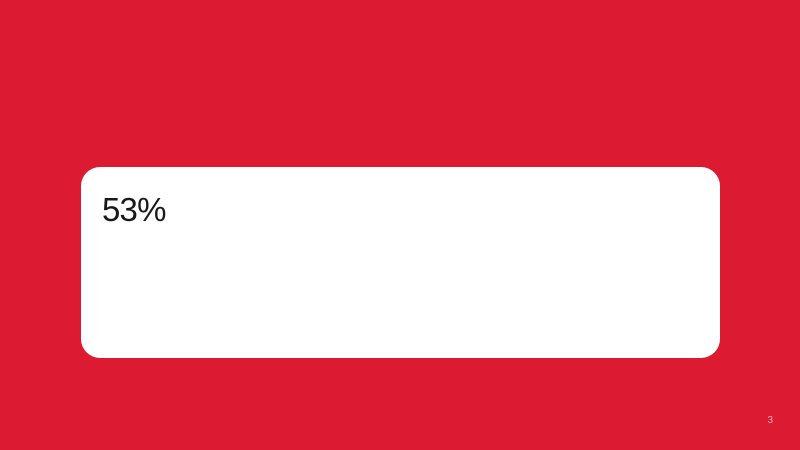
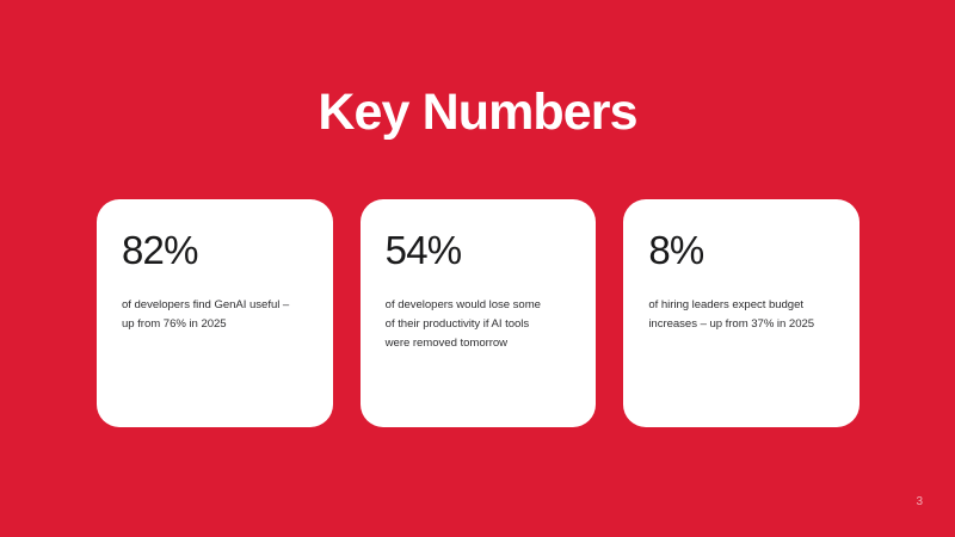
+ Key Numbers
+ 82%
+ of developers find GenAI useful –
+ up from 76% in 2025
+ 54%
+ of developers would lose some
+ of their productivity if AI tools
+ were removed tomorrow
- 53%
+ 8%
+ of hiring leaders expect budget
+ increases – up from 37% in 2025
  3
